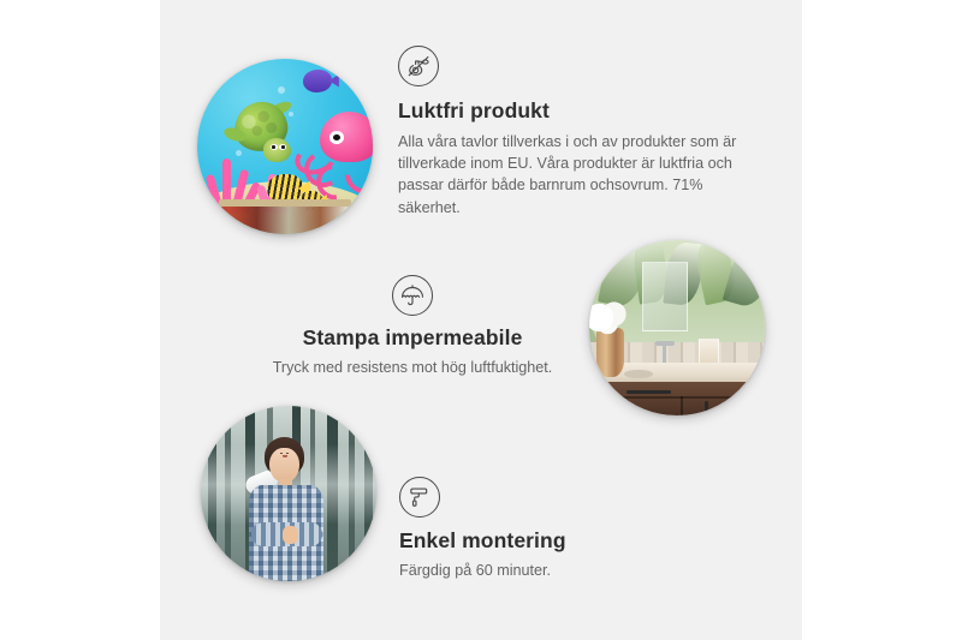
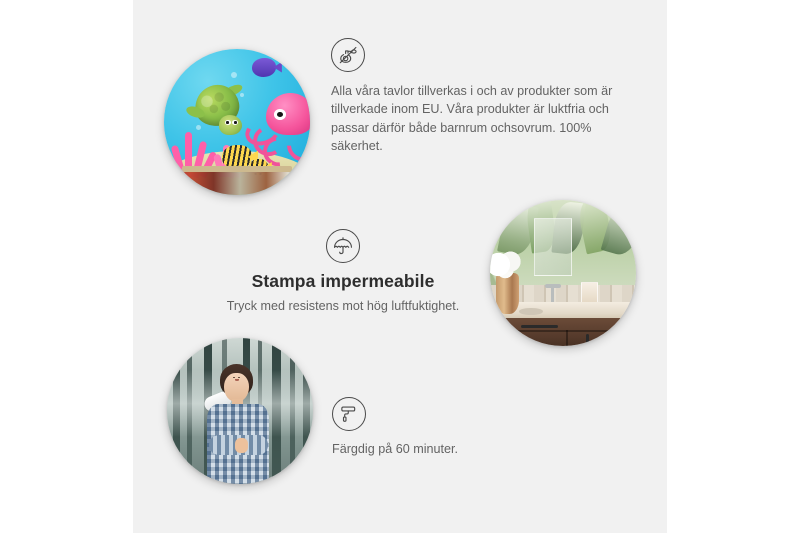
- Luktfri produkt
- Alla våra tavlor tillverkas i och av produkter som är tillverkade inom EU. Våra produkter är luktfria och passar därför både barnrum ochsovrum. 71% säkerhet.
+ Alla våra tavlor tillverkas i och av produkter som är tillverkade inom EU. Våra produkter är luktfria och passar därför både barnrum ochsovrum. 100% säkerhet.
  Stampa impermeabile
  Tryck med resistens mot hög luftfuktighet.
- Enkel montering
  Färgdig på 60 minuter.
